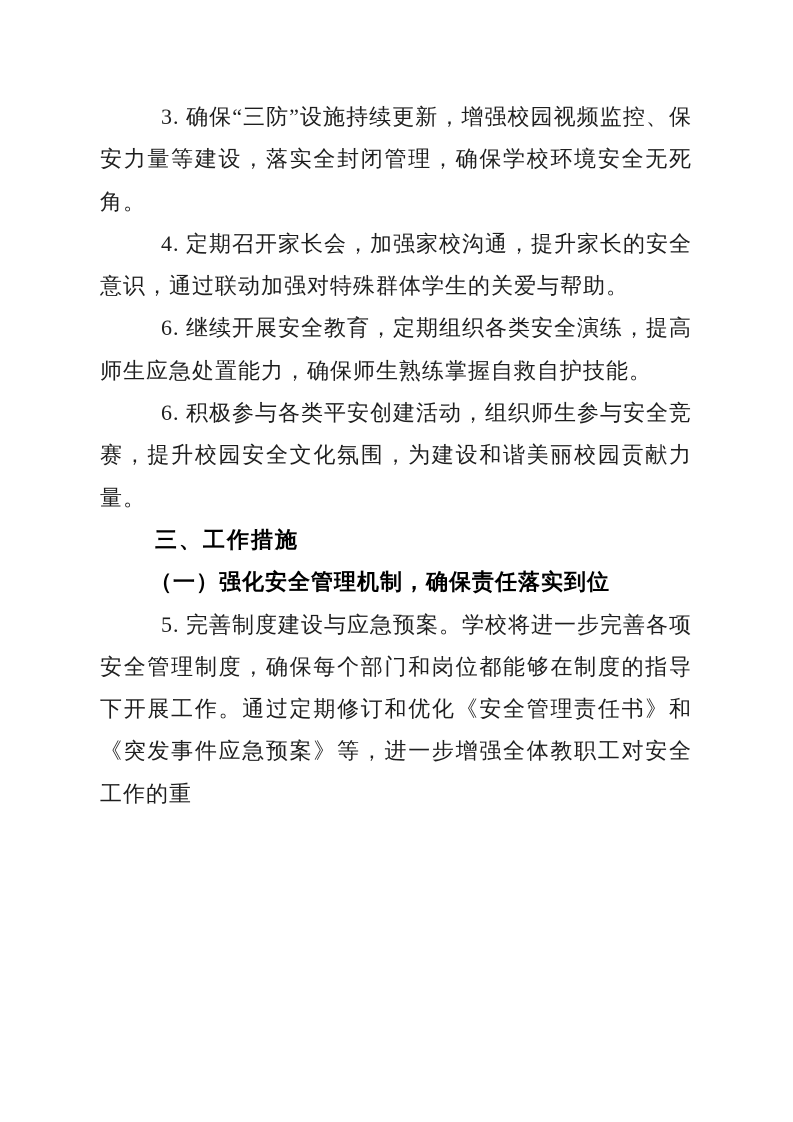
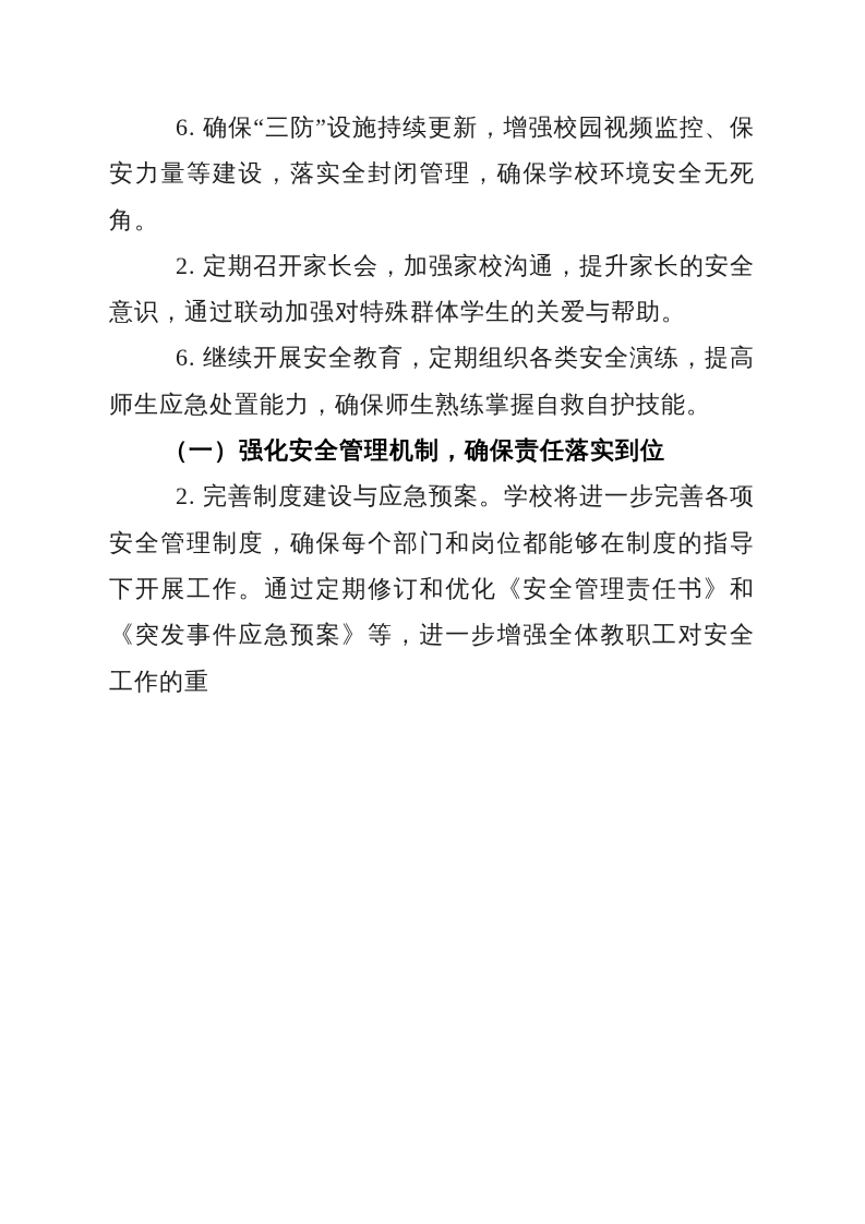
- 3. 确保“三防”设施持续更新，增强校园视频监控、保安力量等建设，落实全封闭管理，确保学校环境安全无死角。
+ 6. 确保“三防”设施持续更新，增强校园视频监控、保安力量等建设，落实全封闭管理，确保学校环境安全无死角。
- 4. 定期召开家长会，加强家校沟通，提升家长的安全意识，通过联动加强对特殊群体学生的关爱与帮助。
+ 2. 定期召开家长会，加强家校沟通，提升家长的安全意识，通过联动加强对特殊群体学生的关爱与帮助。
  6. 继续开展安全教育，定期组织各类安全演练，提高师生应急处置能力，确保师生熟练掌握自救自护技能。
- 6. 积极参与各类平安创建活动，组织师生参与安全竞赛，提升校园安全文化氛围，为建设和谐美丽校园贡献力量。
- 三、工作措施
  （一）强化安全管理机制，确保责任落实到位
- 5. 完善制度建设与应急预案。学校将进一步完善各项安全管理制度，确保每个部门和岗位都能够在制度的指导下开展工作。通过定期修订和优化《安全管理责任书》和《突发事件应急预案》等，进一步增强全体教职工对安全工作的重
+ 2. 完善制度建设与应急预案。学校将进一步完善各项安全管理制度，确保每个部门和岗位都能够在制度的指导下开展工作。通过定期修订和优化《安全管理责任书》和《突发事件应急预案》等，进一步增强全体教职工对安全工作的重
